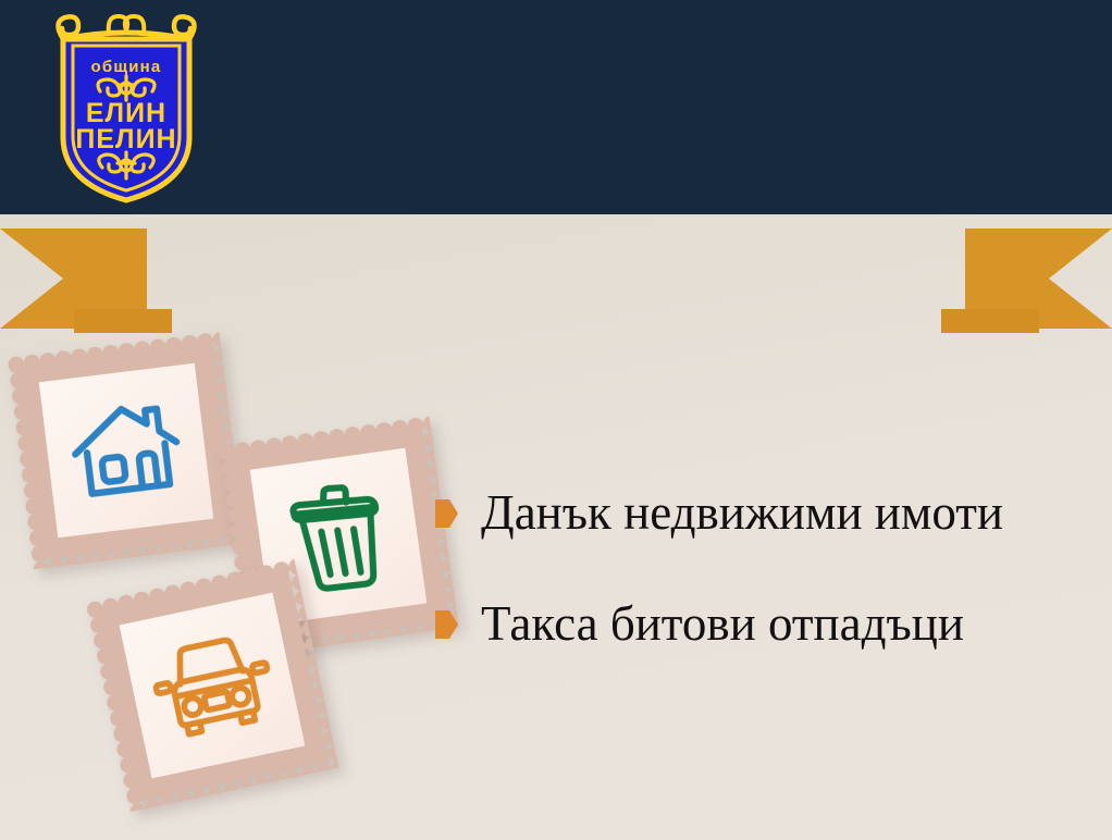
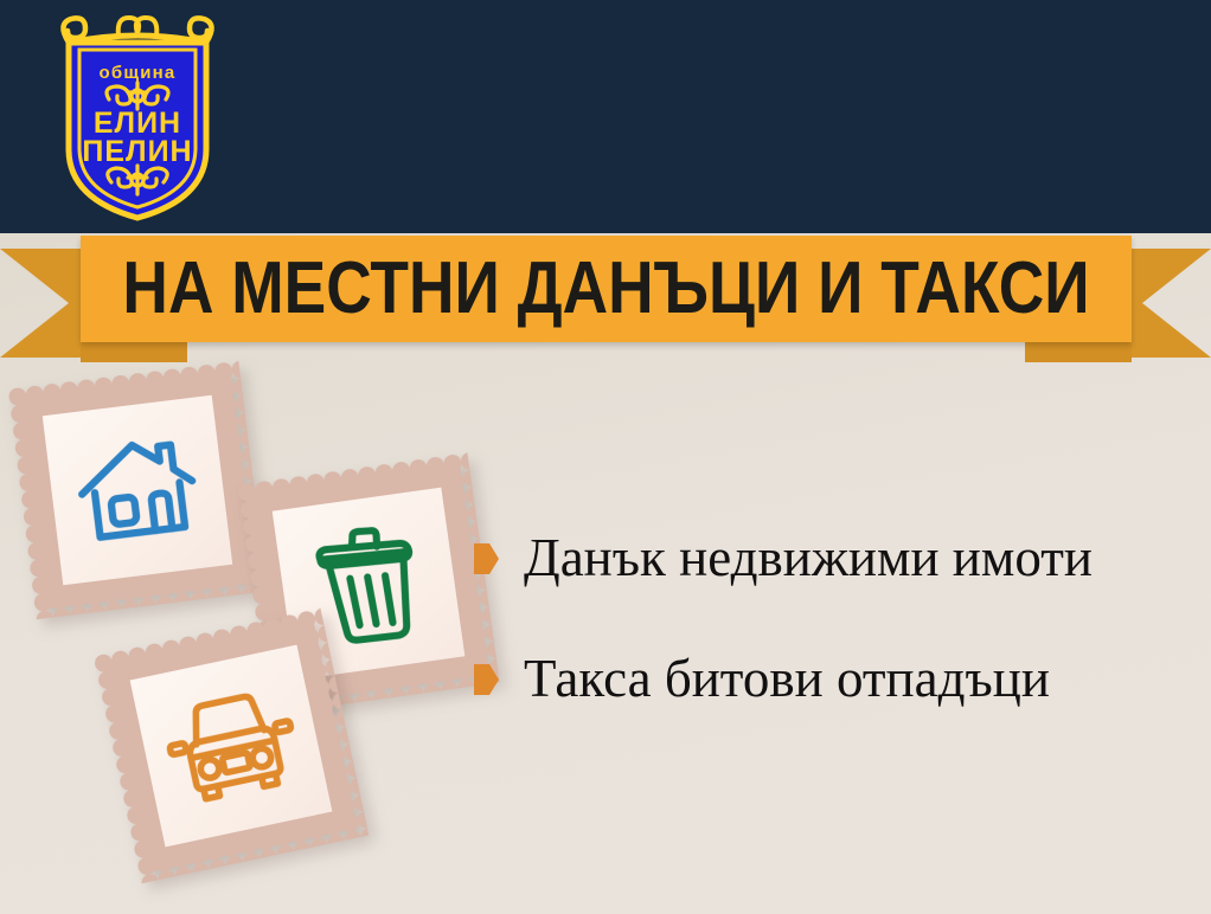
  община
  ЕЛИН
  ПЕЛИН
+ НА МЕСТНИ ДАНЪЦИ И ТАКСИ
  Данък недвижими имоти
  Такса битови отпадъци
